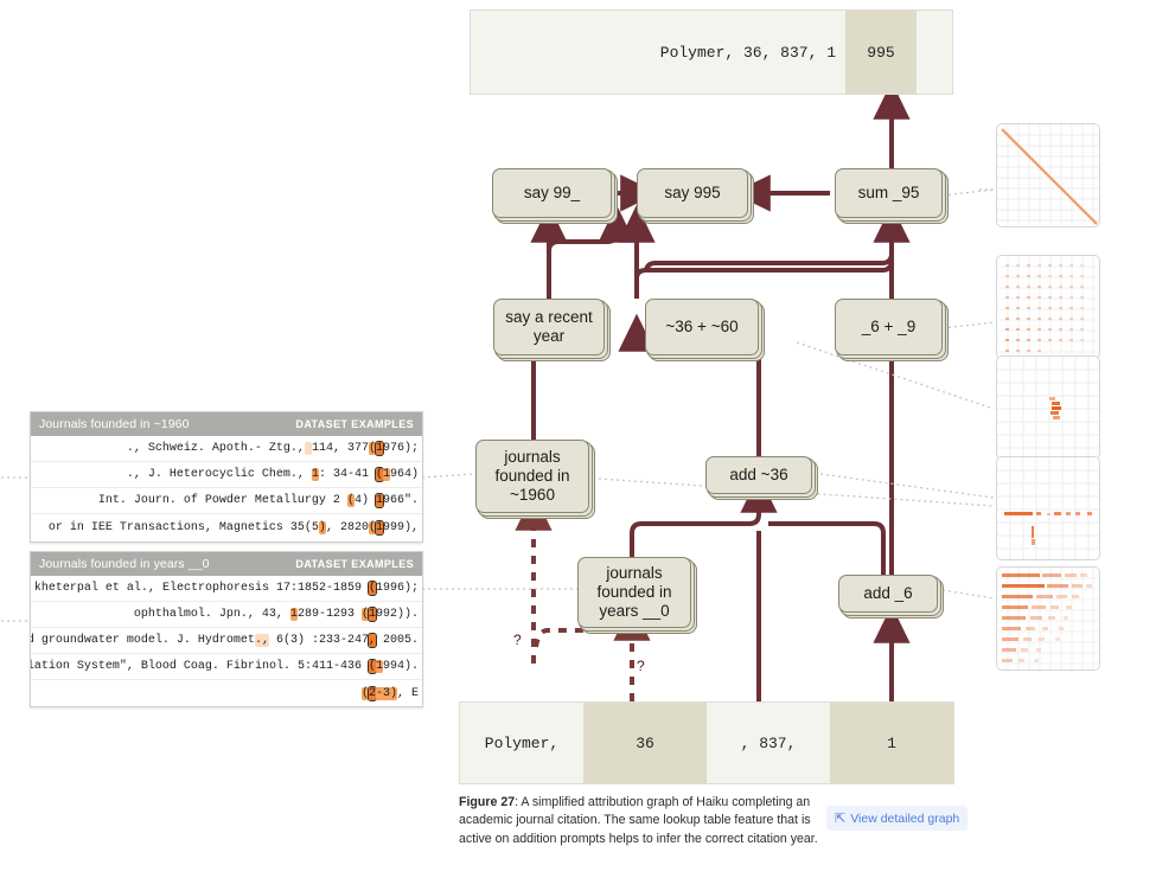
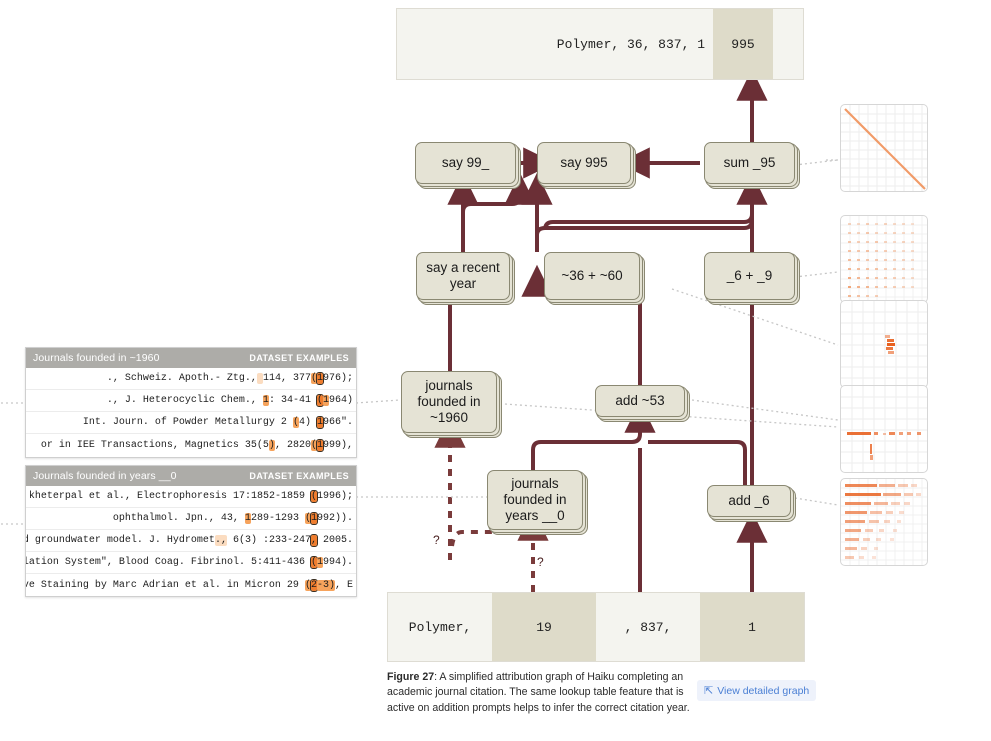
  Polymer, 36, 837, 1
  995
  Polymer,
- 36
+ 19
  , 837,
  1
  say 99_
  say 995
  sum _95
  say a recent year
  ~36 + ~60
  _6 + _9
  journals founded in ~1960
- add ~36
+ add ~53
  journals founded in years __0
  add _6
  ?
  ?
  Journals founded in ~1960
  DATASET EXAMPLES
  ., Schweiz. Apoth.- Ztg.,
  114, 377
  (
  1
  976);
  ., J. Heterocyclic Chem.,
  1
  : 34-41
  (
  1
  964)
  Int. Journ. of Powder Metallurgy 2
  (
  4)
  1
  966".
  or in IEE Transactions, Magnetics 35(5
  )
  , 2820
  (
  1
  999),
  Journals founded in years __0
  DATASET EXAMPLES
  kheterpal et al., Electrophoresis 17:1852-1859
  (
  1996);
  ophthalmol. Jpn., 43,
  1
  289-1293
  (
  1
  992)).
  d groundwater model. J. Hydromet
  .,
  6(3) :233-247
  ,
  2005.
  lation System", Blood Coag. Fibrinol. 5:411-436
  (
  1
  994).
+ ve Staining by Marc Adrian et al. in Micron 29
  (
  2
  -3)
  , E
  Figure 27: A simplified attribution graph of Haiku completing an academic journal citation. The same lookup table feature that is active on addition prompts helps to infer the correct citation year.
  ⇱
  View detailed graph
